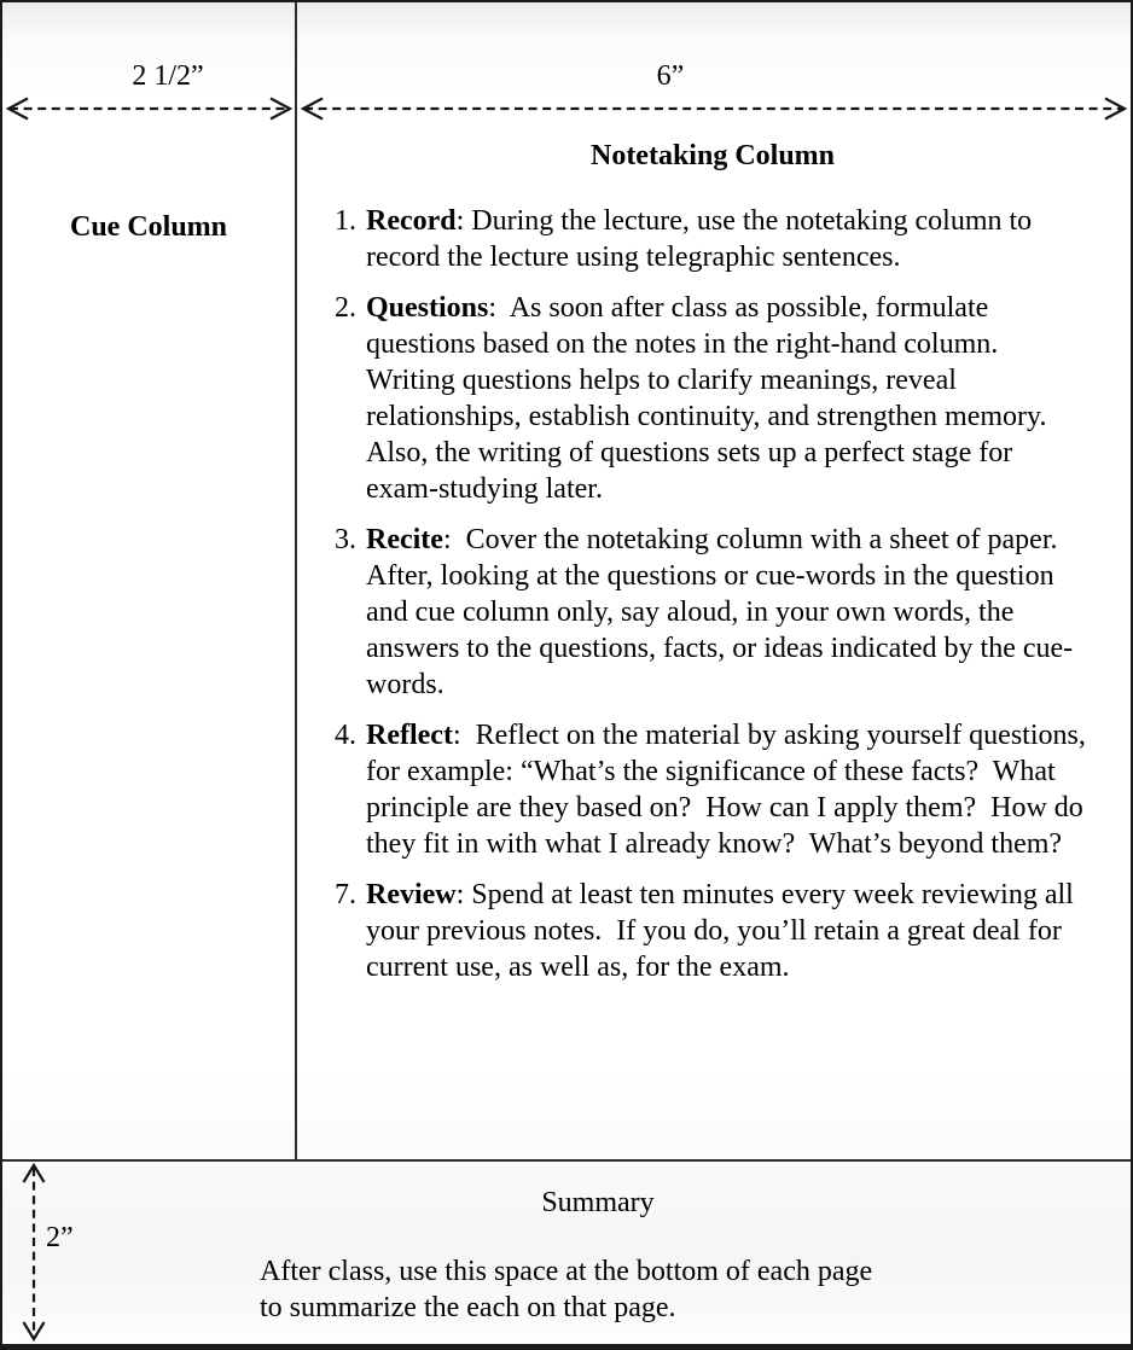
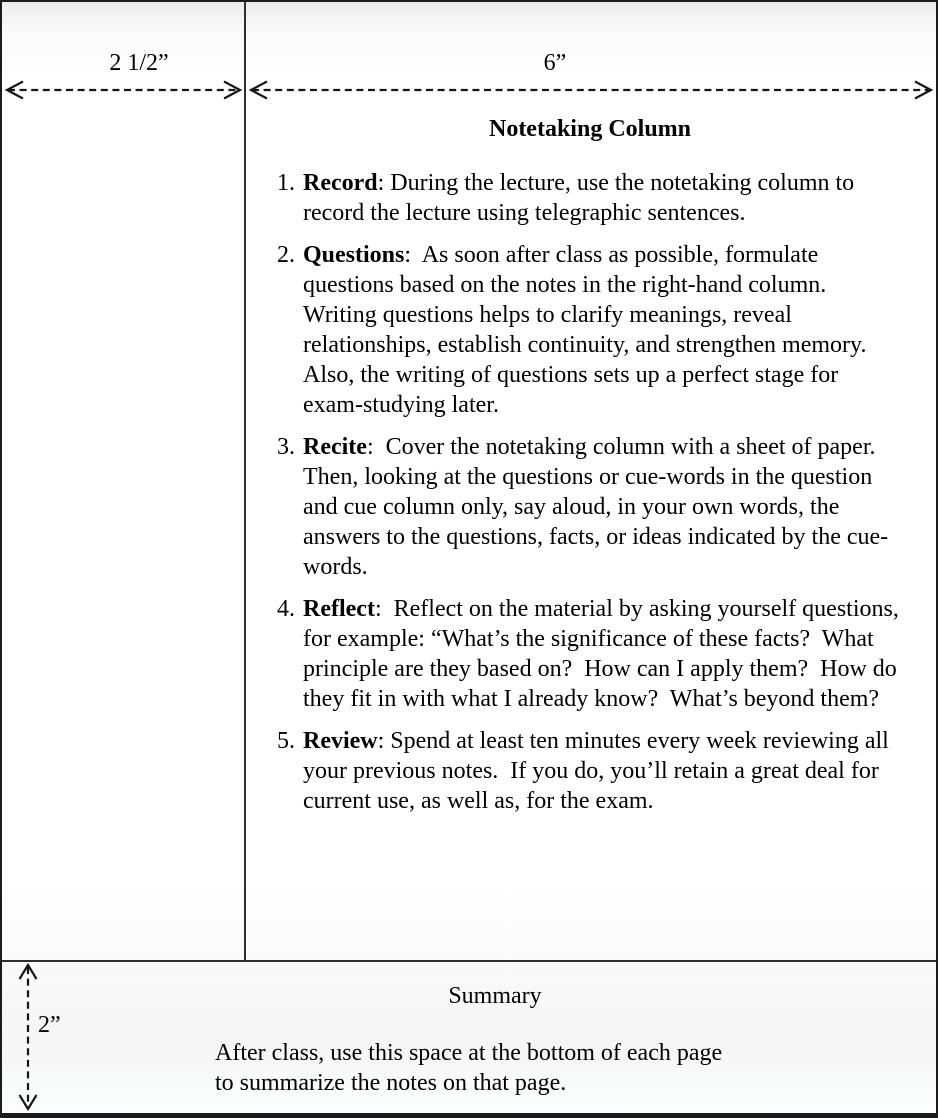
  2 1/2”
  6”
- Cue Column
  Notetaking Column
  1.
  Record: During the lecture, use the notetaking column to record the lecture using telegraphic sentences.
  2.
  Questions: As soon after class as possible, formulate questions based on the notes in the right-hand column. Writing questions helps to clarify meanings, reveal relationships, establish continuity, and strengthen memory. Also, the writing of questions sets up a perfect stage for exam-studying later.
  3.
- Recite: Cover the notetaking column with a sheet of paper. After, looking at the questions or cue-words in the question and cue column only, say aloud, in your own words, the answers to the questions, facts, or ideas indicated by the cue-words.
+ Recite: Cover the notetaking column with a sheet of paper. Then, looking at the questions or cue-words in the question and cue column only, say aloud, in your own words, the answers to the questions, facts, or ideas indicated by the cue-words.
  4.
  Reflect: Reflect on the material by asking yourself questions, for example: “What’s the significance of these facts? What principle are they based on? How can I apply them? How do they fit in with what I already know? What’s beyond them?
- 7.
+ 5.
  Review: Spend at least ten minutes every week reviewing all your previous notes. If you do, you’ll retain a great deal for current use, as well as, for the exam.
  2”
  Summary
  After class, use this space at the bottom of each page
- to summarize the each on that page.
+ to summarize the notes on that page.
